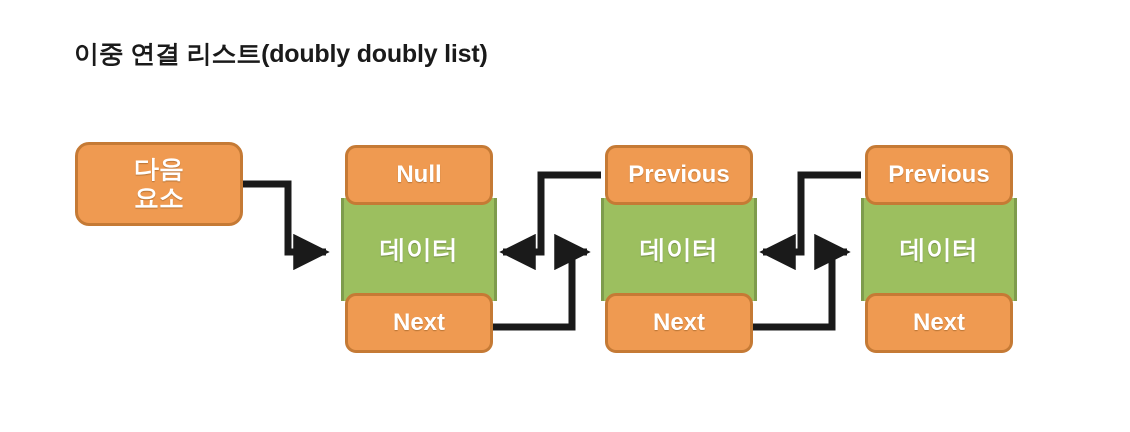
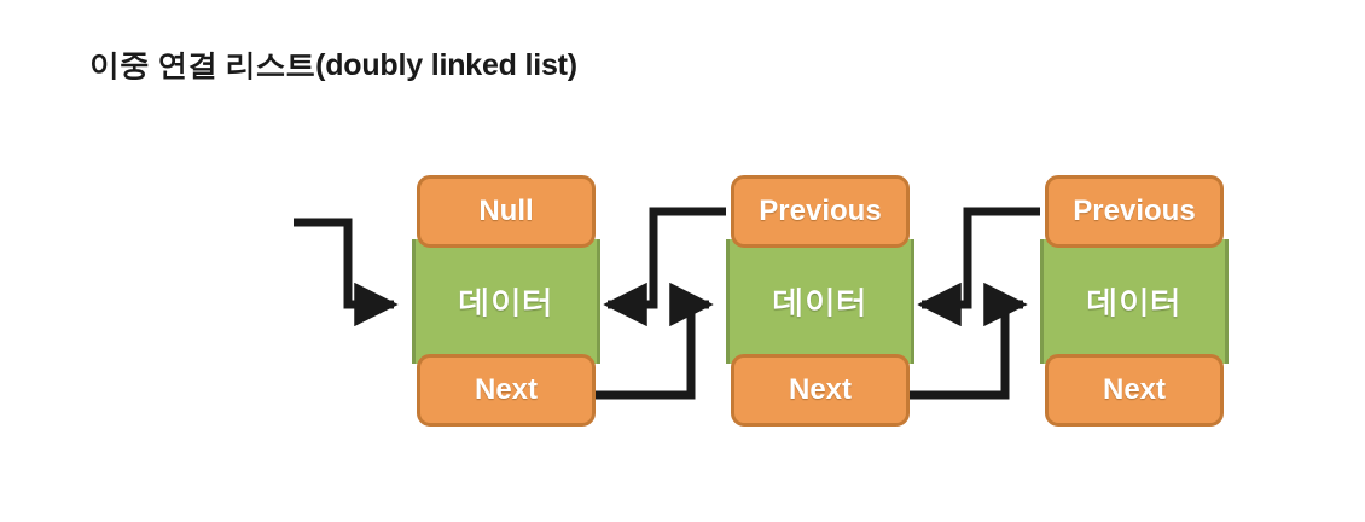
- 이중 연결 리스트(doubly doubly list)
+ 이중 연결 리스트(doubly linked list)
- 다음
- 요소
  데이터
  Null
  Next
  데이터
  Previous
  Next
  데이터
  Previous
  Next
